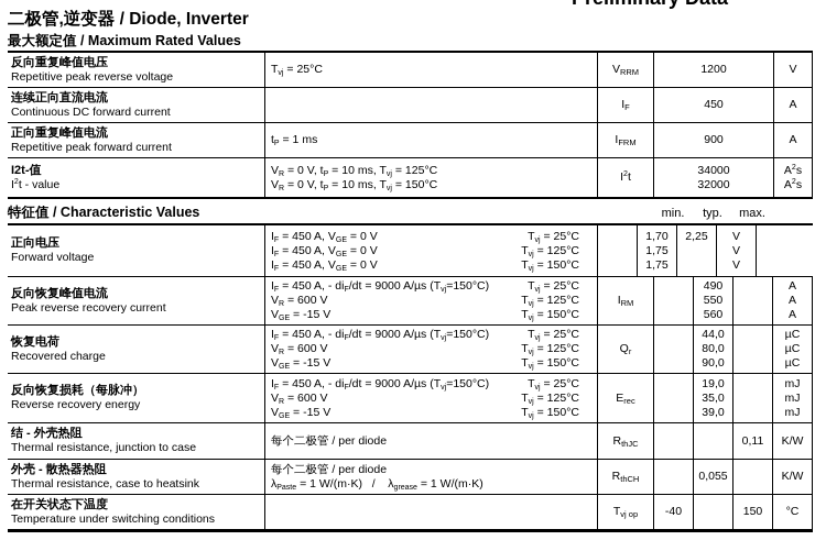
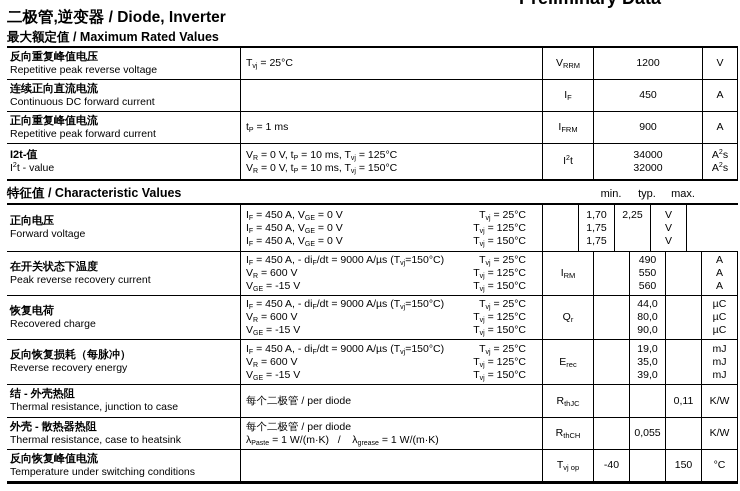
  二极管,逆变器 / Diode, Inverter
  最大额定值 / Maximum Rated Values
  反向重复峰值电压
  Repetitive peak reverse voltage
  T = 25°C
  VRRM
  1200
  V
  连续正向直流电流
  Continuous DC forward current
  IF
  450
  A
  正向重复峰值电流
  Repetitive peak forward current
  t = 1 ms
  IFRM
  900
  A
  I2t-值
  I t - value
  V = 0 V, t = 10 ms, T = 125°C
  V = 0 V, t = 10 ms, T = 150°C
  34000
  32000
  特征值 / Characteristic Values
  min.
  typ.
  max.
  正向电压
  Forward voltage
  I = 450 A, V = 0 V
  I = 450 A, V = 0 V
  I = 450 A, V = 0 V
  T = 25°C
  T = 125°C
  T = 150°C
  1,70
  1,75
  1,75
  2,25
  V
  V
  V
- 反向恢复峰值电流
+ 在开关状态下温度
  Peak reverse recovery current
  I = 450 A, - di /dt = 9000 A/µs (T =150°C)
  V = 600 V
  V = -15 V
  T = 25°C
  T = 125°C
  T = 150°C
  IRM
  490
  550
  560
  A
  A
  A
  恢复电荷
  Recovered charge
  I = 450 A, - di /dt = 9000 A/µs (T =150°C)
  V = 600 V
  V = -15 V
  T = 25°C
  T = 125°C
  T = 150°C
  Qr
  44,0
  80,0
  90,0
  µC
  µC
  µC
  反向恢复损耗（每脉冲）
  Reverse recovery energy
  I = 450 A, - di /dt = 9000 A/µs (T =150°C)
  V = 600 V
  V = -15 V
  T = 25°C
  T = 125°C
  T = 150°C
  Erec
  19,0
  35,0
  39,0
  mJ
  mJ
  mJ
  结 - 外壳热阻
  Thermal resistance, junction to case
  每个二极管 / per diode
  RthJC
  0,11
  K/W
  外壳 - 散热器热阻
  Thermal resistance, case to heatsink
  每个二极管 / per diode
  RthCH
  0,055
  K/W
- 在开关状态下温度
+ 反向恢复峰值电流
  Temperature under switching conditions
  Tvj op
  -40
  150
  °C
